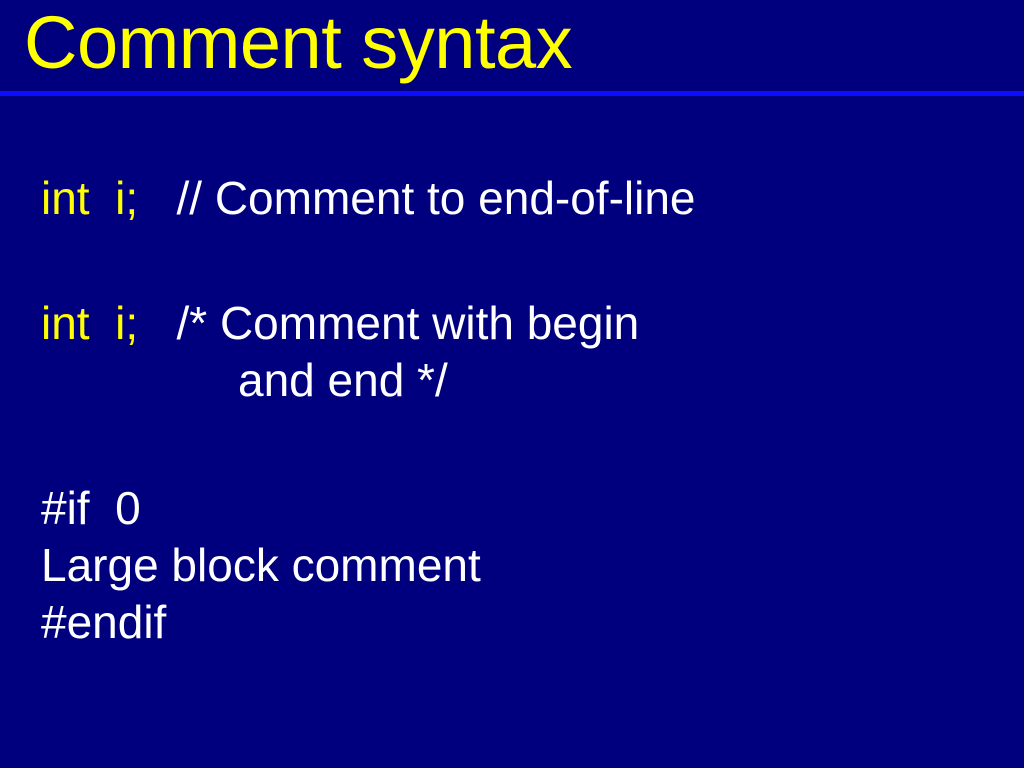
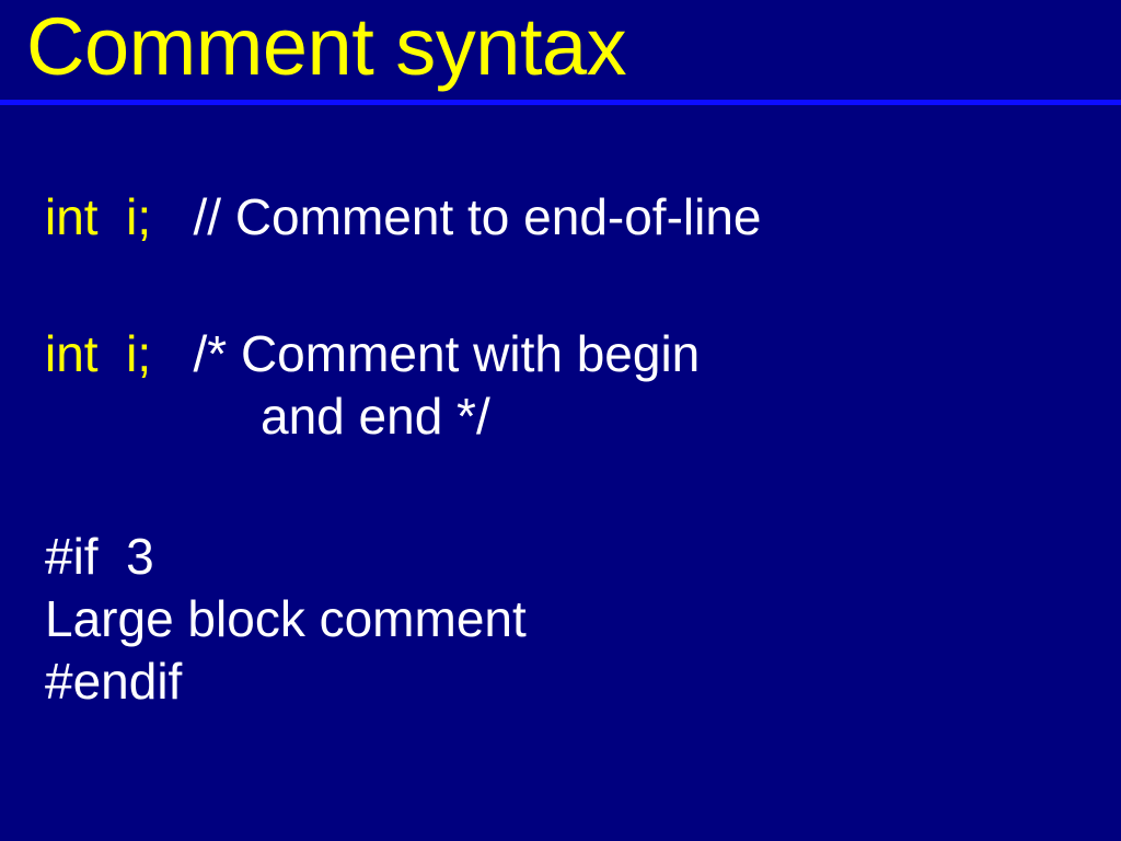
  Comment syntax
  int i; // Comment to end-of-line
  int i; /* Comment with begin
  and end */
- #if 0
+ #if 3
  Large block comment
  #endif
